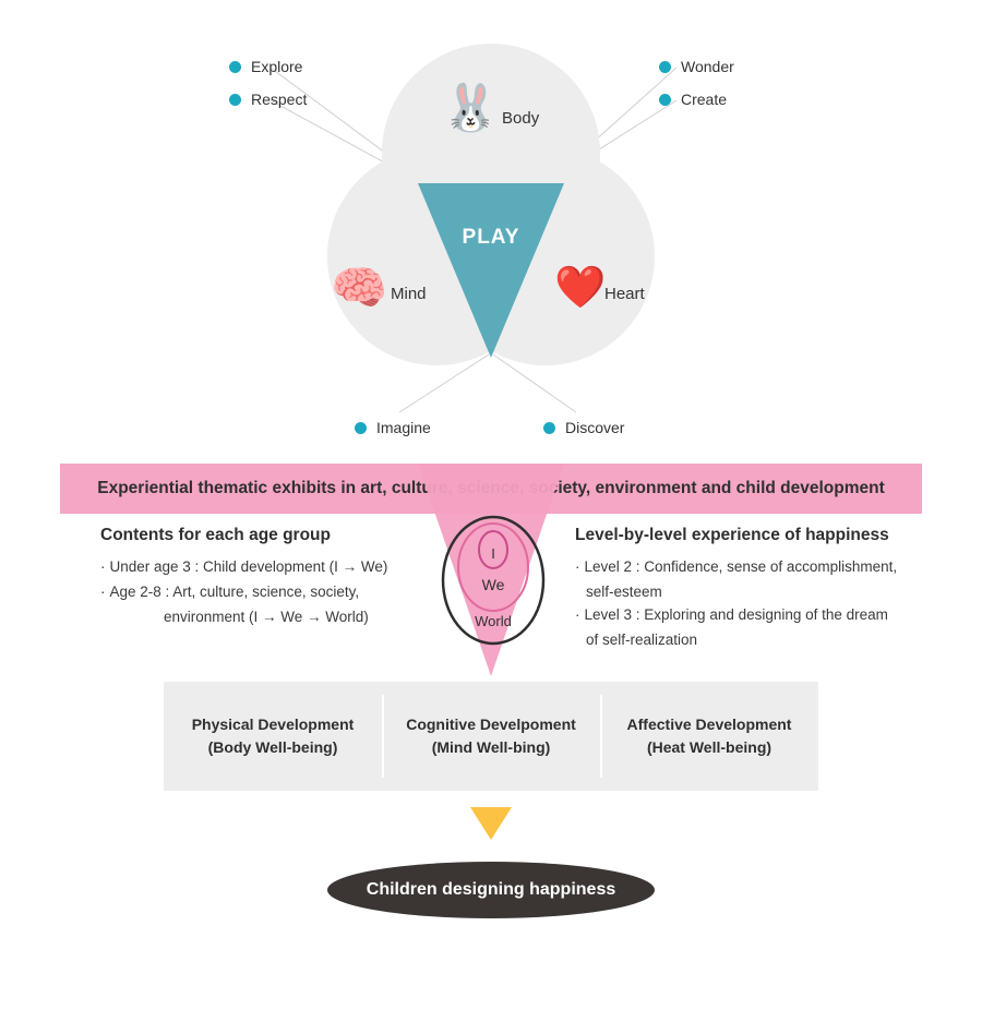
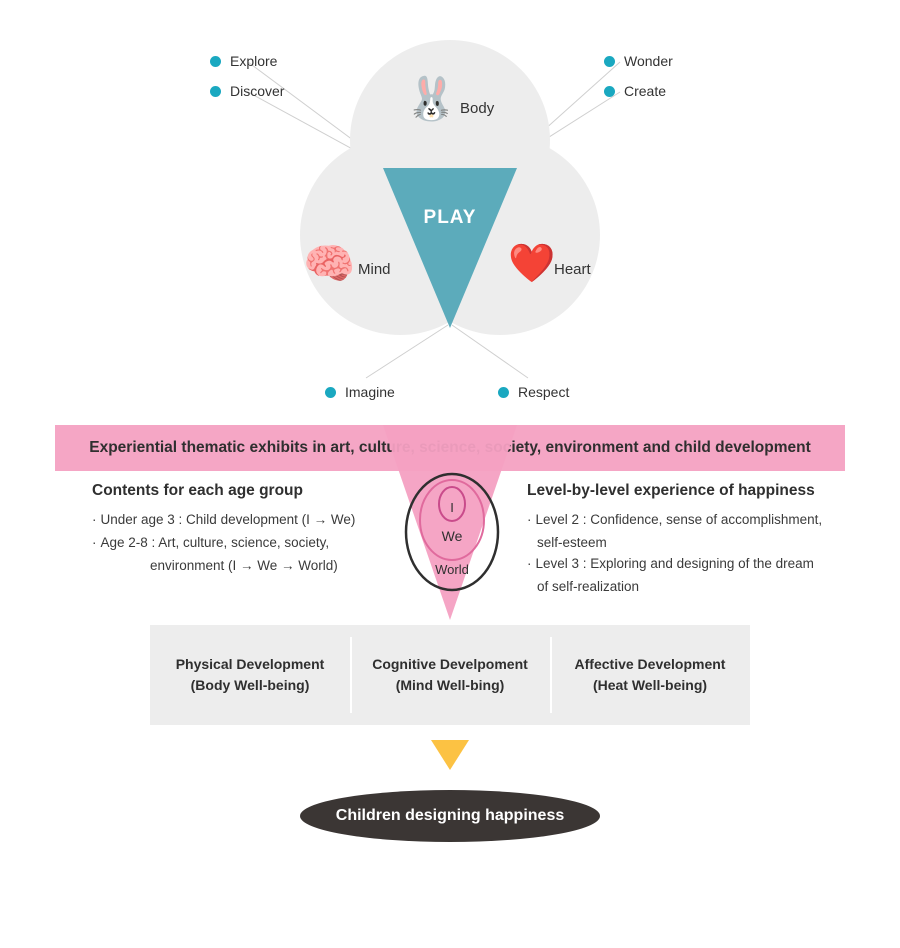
  PLAY
  🐰
  🧠
  ❤️
  Body
  Mind
  Heart
  Explore
- Respect
+ Discover
  Wonder
  Create
  Imagine
- Discover
+ Respect
  Experiential thematic exhibits in art, culture, science, society, environment and child development
  Contents for each age group
  · Under age 3 : Child development (I → We)
  · Age 2-8 : Art, culture, science, society,
  environment (I → We → World)
  Level-by-level experience of happiness
  · Level 2 : Confidence, sense of accomplishment,
  self-esteem
  · Level 3 : Exploring and designing of the dream
  of self-realization
  I
  We
  World
  Physical Development
  (Body Well-being)
  Cognitive Develpoment
  (Mind Well-bing)
  Affective Development
  (Heat Well-being)
  Children designing happiness
